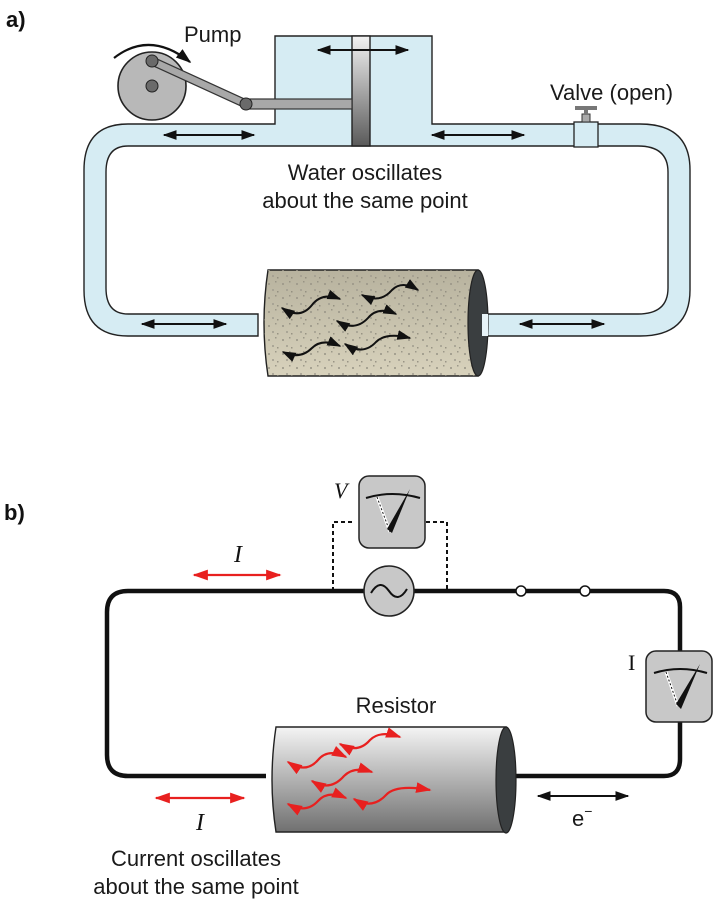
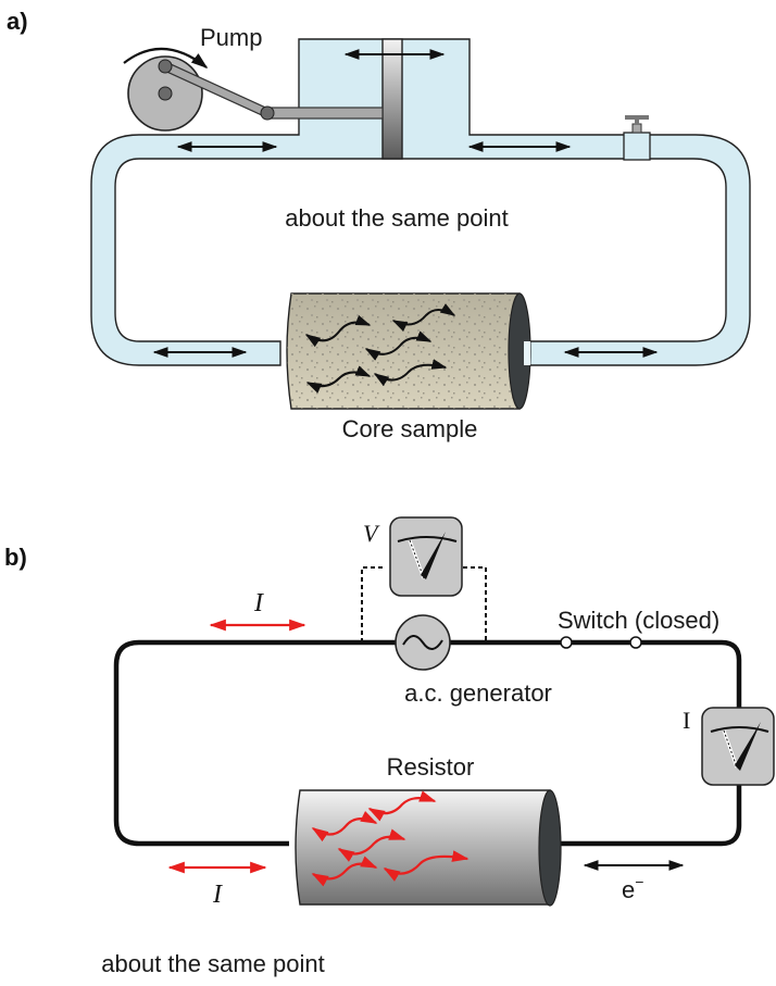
  a)
  Pump
- Valve (open)
- Water oscillates
  about the same point
+ Core sample
  b)
  V
+ a.c. generator
+ Switch (closed)
  I
  I
  I
  Resistor
  e−
- Current oscillates
  about the same point
